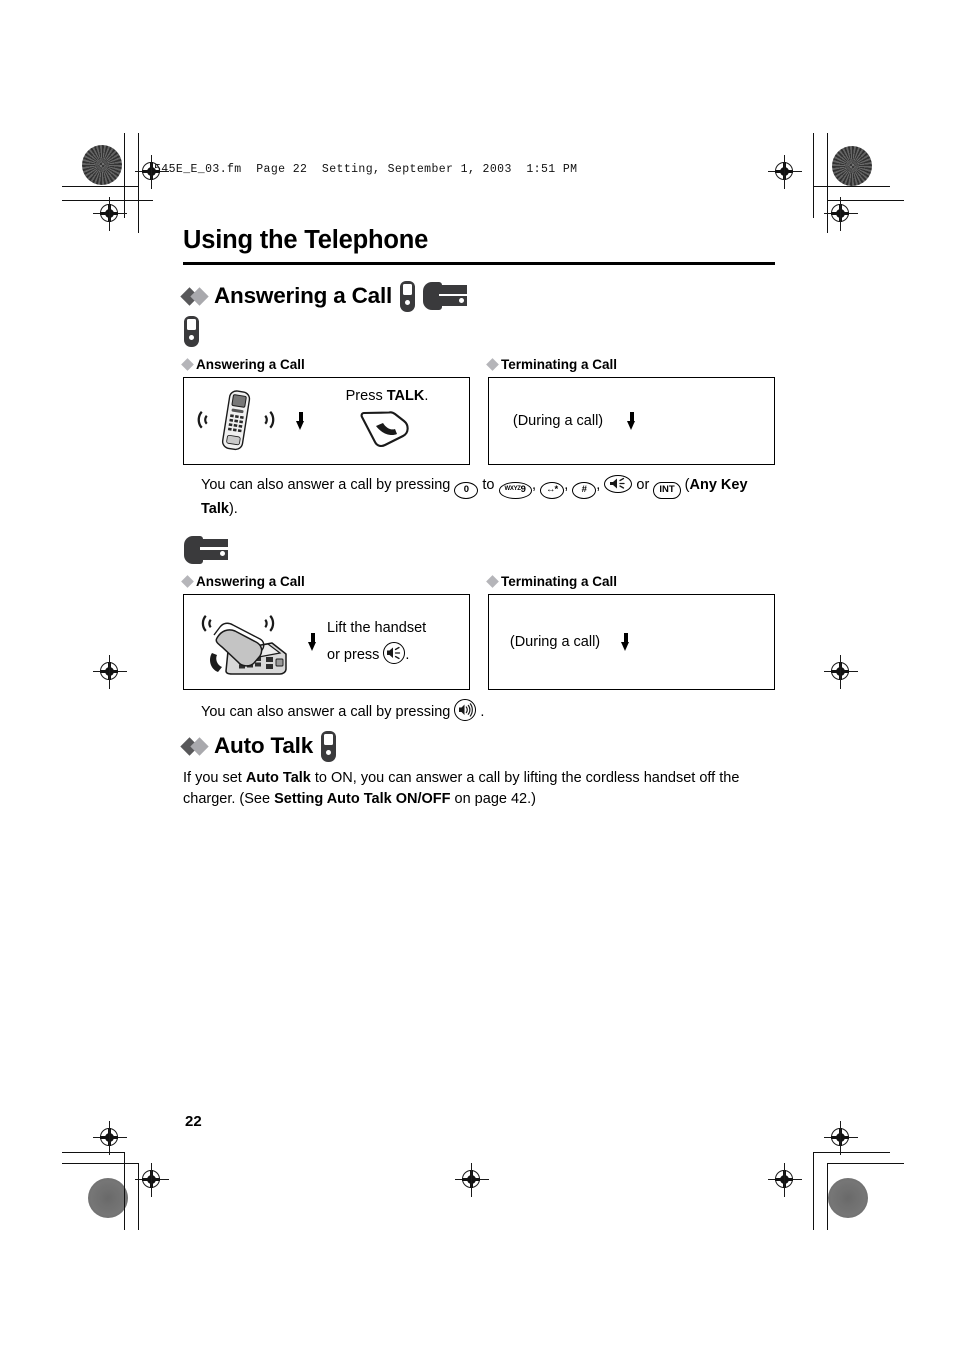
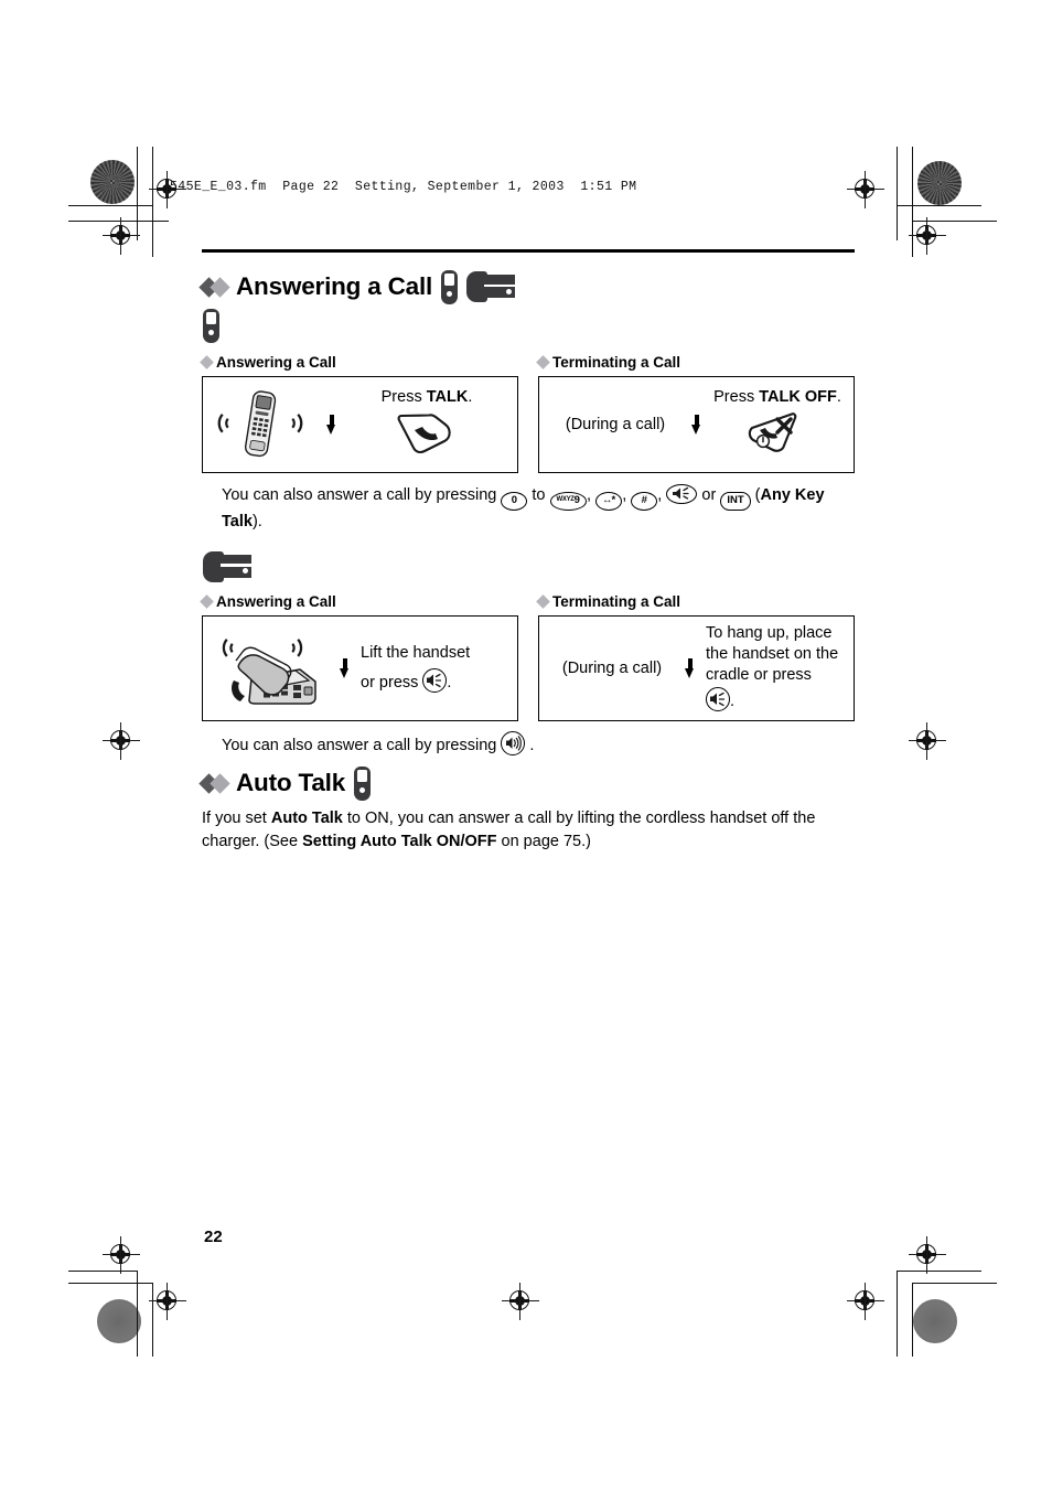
  545E_E_03.fm Page 22 Setting, September 1, 2003 1:51 PM
- Using the Telephone
  Answering a Call
  Answering a Call
  Press TALK.
  Terminating a Call
  (During a call)
+ Press TALK OFF.
  You can also answer a call by pressing 0 to 9 , ↔* , # , or INT (Any Key Talk).
  Answering a Call
  Lift the handset
  or press .
  Terminating a Call
  (During a call)
+ To hang up, place
+ the handset on the
+ cradle or press
+ .
  You can also answer a call by pressing .
  Auto Talk
- If you set Auto Talk to ON, you can answer a call by lifting the cordless handset off the charger. (See Setting Auto Talk ON/OFF on page 42.)
+ If you set Auto Talk to ON, you can answer a call by lifting the cordless handset off the charger. (See Setting Auto Talk ON/OFF on page 75.)
  22
